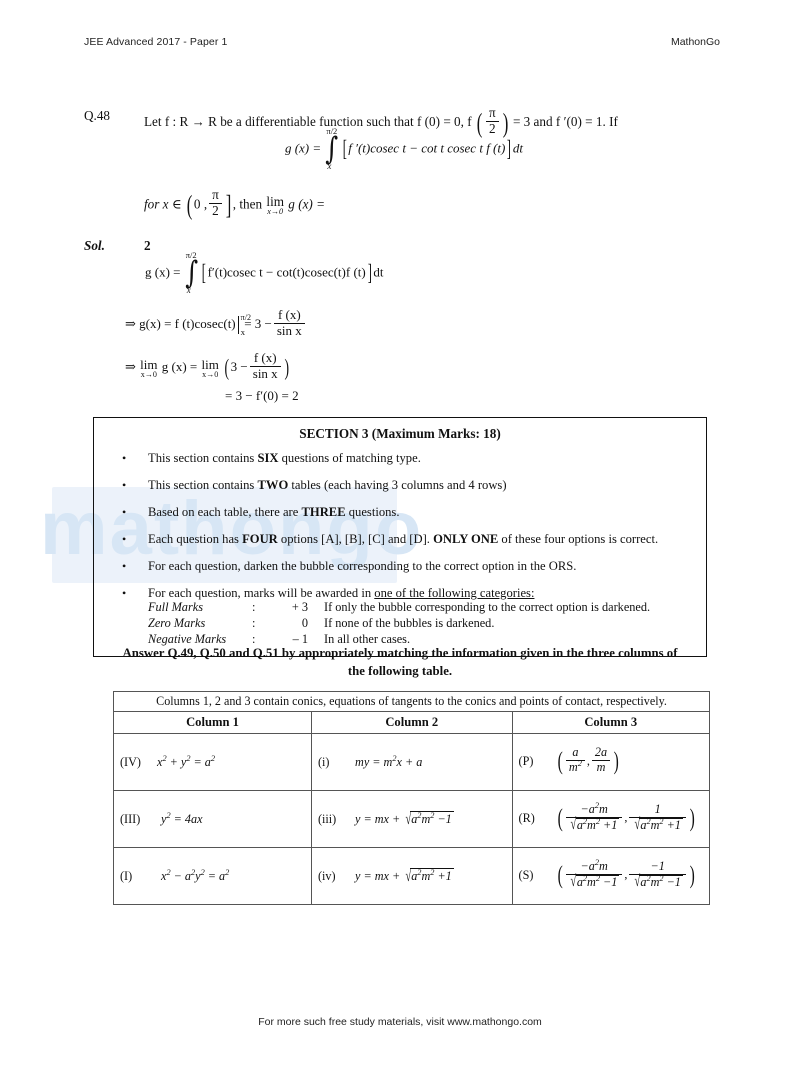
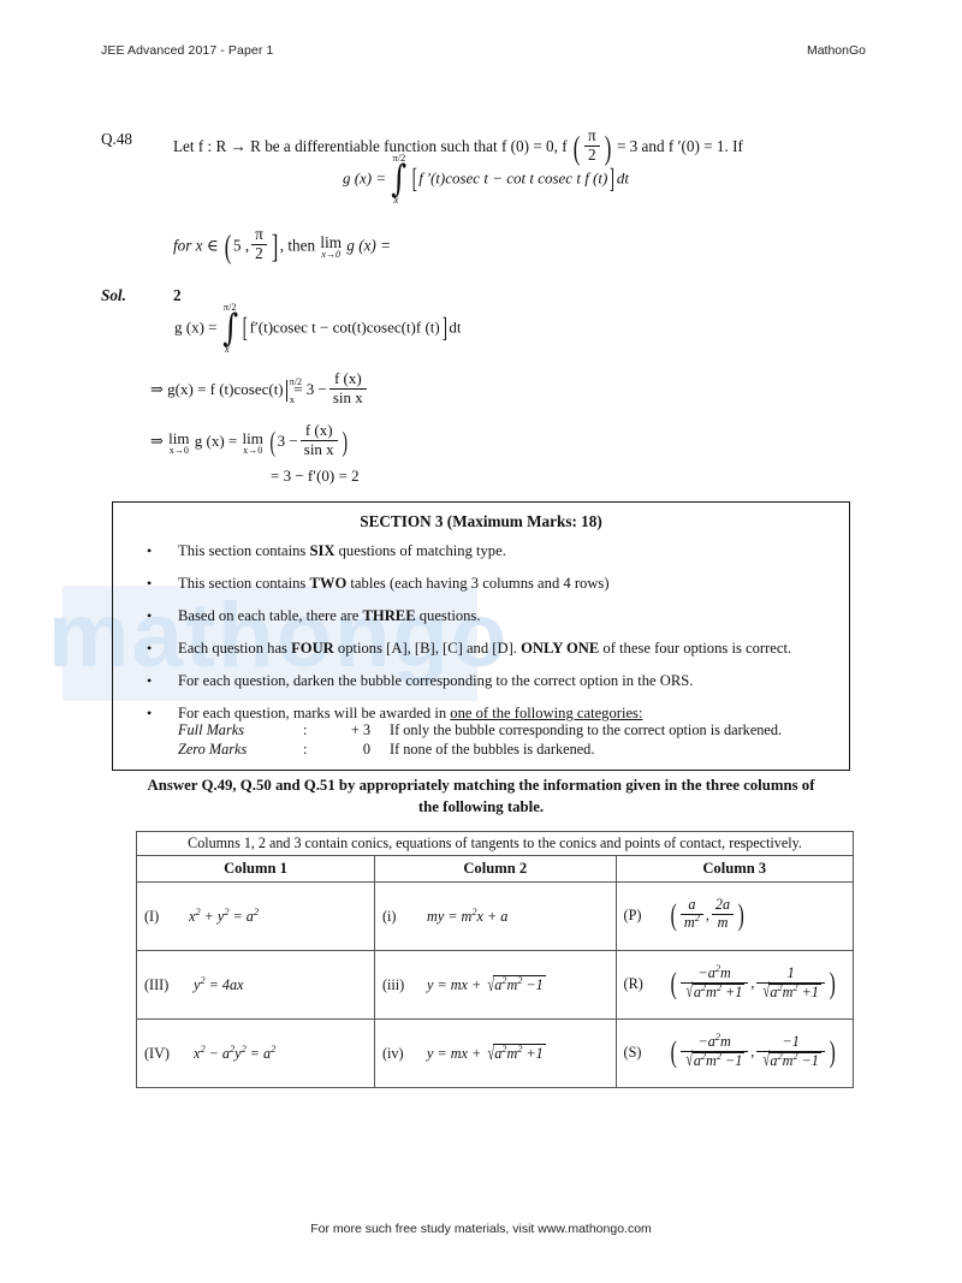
  mathongo
  JEE Advanced 2017 - Paper 1
  MathonGo
  Q.48
  Let f : R → R be a differentiable function such that f (0) = 0, f (
  π
  2
  ) = 3 and f ′(0) = 1. If
  g (x) =
  π/2
  ∫
  x
  [f ′(t)cosec t − cot t cosec t f (t)]dt
- for x ∈ (0 ,
+ for x ∈ (5 ,
  π
  2
  ], then
  lim
  x→0
  g (x) =
  Sol.
  2
  g (x) =
  π/2
  ∫
  x
  [f′(t)cosec t − cot(t)cosec(t)f (t)]dt
  ⇒ g(x) = f (t)cosec(t)
  π/2
  x
  = 3 −
  f (x)
  sin x
  ⇒
  lim
  x→0
  g (x) =
  lim
  x→0
  (3 −
  f (x)
  sin x
  )
  = 3 − f′(0) = 2
  SECTION 3 (Maximum Marks: 18)
  •
  This section contains SIX questions of matching type.
  •
  This section contains TWO tables (each having 3 columns and 4 rows)
  •
  Based on each table, there are THREE questions.
  •
  Each question has FOUR options [A], [B], [C] and [D]. ONLY ONE of these four options is correct.
  •
  For each question, darken the bubble corresponding to the correct option in the ORS.
  •
  For each question, marks will be awarded in one of the following categories:
  Full Marks	:	+ 3	If only the bubble corresponding to the correct option is darkened.
  Zero Marks	:	0	If none of the bubbles is darkened.
- Negative Marks	:	– 1	In all other cases.
  Answer Q.49, Q.50 and Q.51 by appropriately matching the information given in the three columns of the following table.
  Columns 1, 2 and 3 contain conics, equations of tangents to the conics and points of contact, respectively.
  Column 1	Column 2	Column 3
- (IV) x2 + y2 = a2	(i) my = m2x + a	(P) ( am2 ,2am )
+ (I) x2 + y2 = a2	(i) my = m2x + a	(P) ( am2 ,2am )
  (III) y2 = 4ax	(iii) y = mx + √a2m2 −1	(R) ( −a2m√a2m2 +1 ,1√a2m2 +1 )
- (I) x2 − a2y2 = a2	(iv) y = mx + √a2m2 +1	(S) ( −a2m√a2m2 −1 ,−1√a2m2 −1 )
+ (IV) x2 − a2y2 = a2	(iv) y = mx + √a2m2 +1	(S) ( −a2m√a2m2 −1 ,−1√a2m2 −1 )
  For more such free study materials, visit www.mathongo.com
